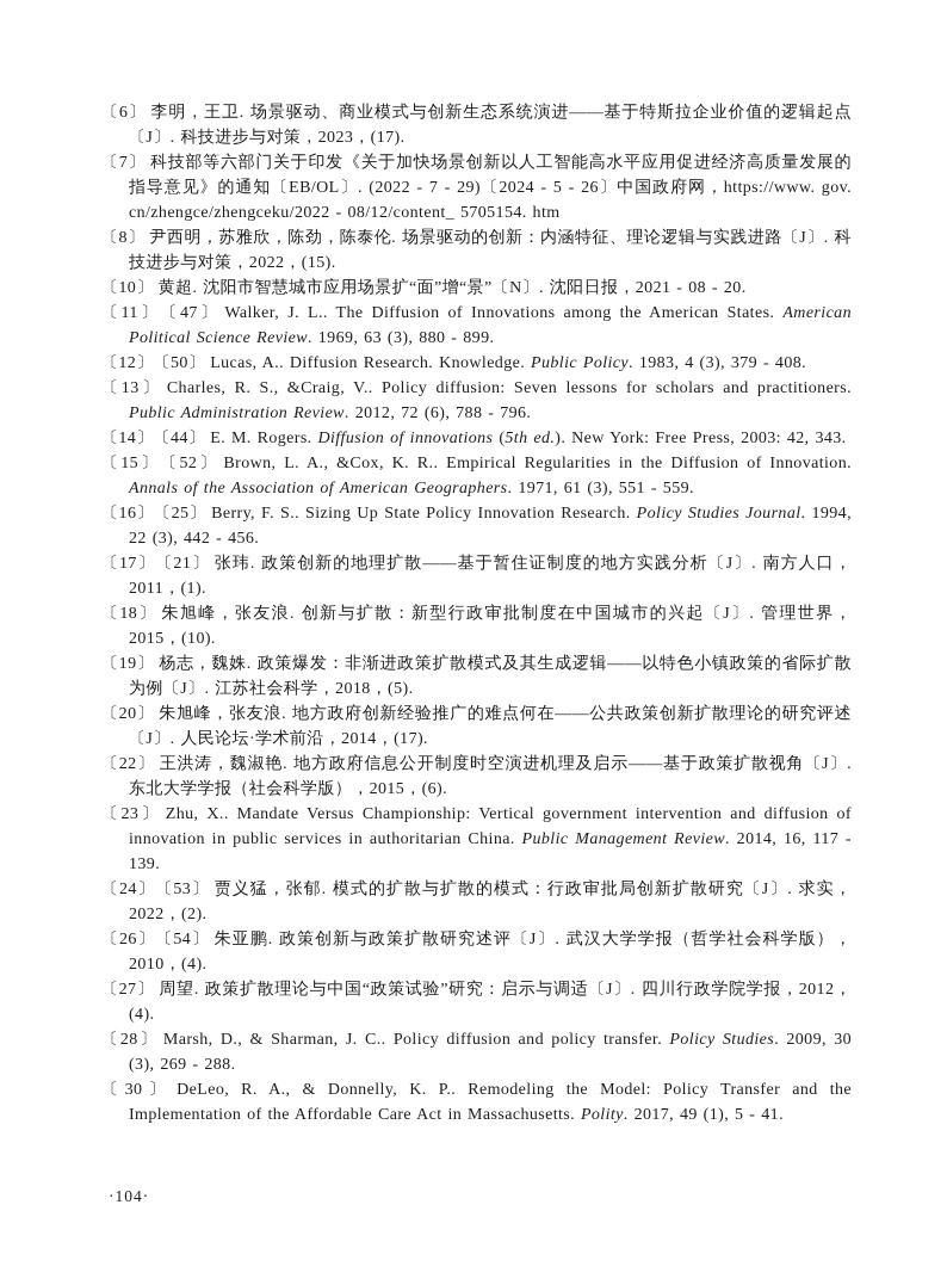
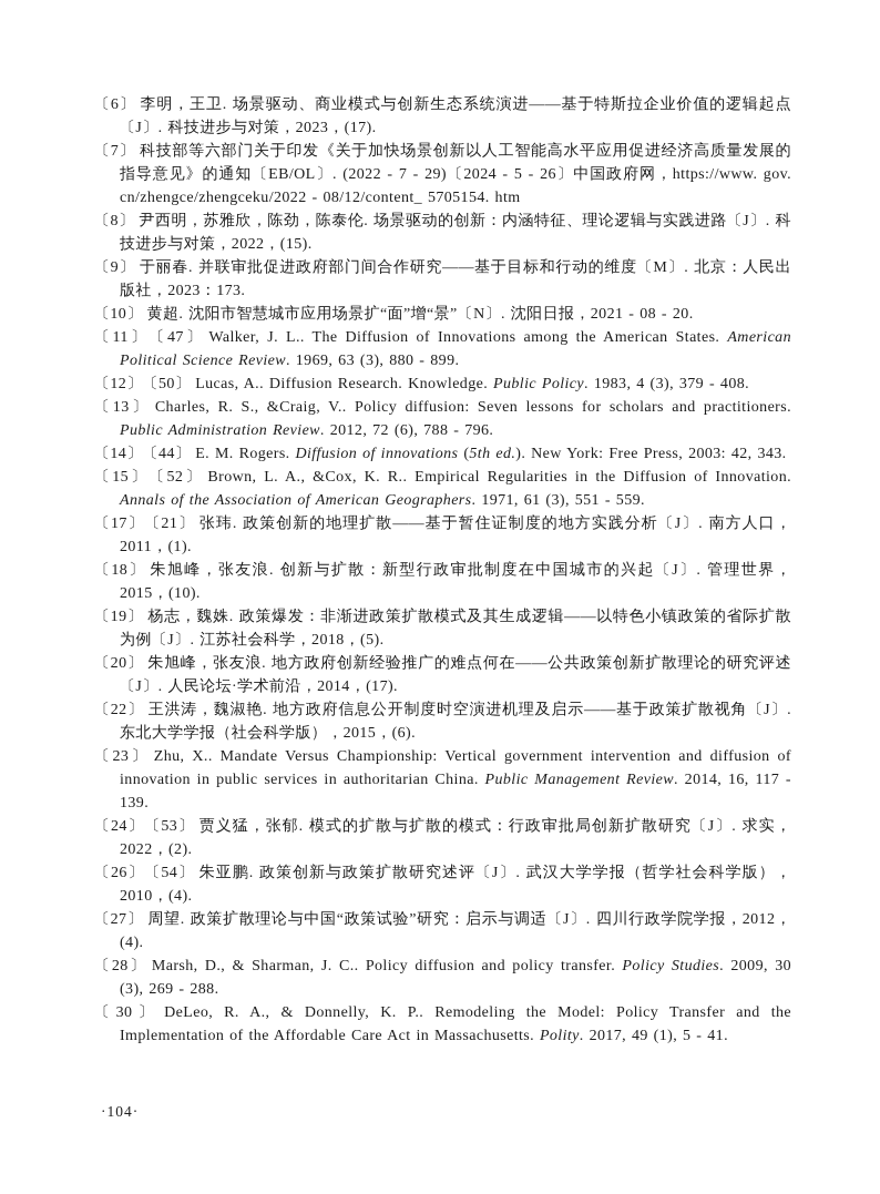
  〔6〕 李明，王卫. 场景驱动、商业模式与创新生态系统演进——基于特斯拉企业价值的逻辑起点〔J〕. 科技进步与对策，2023，(17).
  〔7〕 科技部等六部门关于印发《关于加快场景创新以人工智能高水平应用促进经济高质量发展的指导意见》的通知〔EB/OL〕. (2022 - 7 - 29)〔2024 - 5 - 26〕中国政府网，https://www. gov. cn/zhengce/zhengceku/2022 - 08/12/content_ 5705154. htm
  〔8〕 尹西明，苏雅欣，陈劲，陈泰伦. 场景驱动的创新：内涵特征、理论逻辑与实践进路〔J〕. 科技进步与对策，2022，(15).
+ 〔9〕 于丽春. 并联审批促进政府部门间合作研究——基于目标和行动的维度〔M〕. 北京：人民出版社，2023：173.
  〔10〕 黄超. 沈阳市智慧城市应用场景扩“面”增“景”〔N〕. 沈阳日报，2021 - 08 - 20.
  〔11〕〔47〕 Walker, J. L.. The Diffusion of Innovations among the American States. American Political Science Review. 1969, 63 (3), 880 - 899.
  〔12〕〔50〕 Lucas, A.. Diffusion Research. Knowledge. Public Policy. 1983, 4 (3), 379 - 408.
  〔13〕 Charles, R. S., &Craig, V.. Policy diffusion: Seven lessons for scholars and practitioners. Public Administration Review. 2012, 72 (6), 788 - 796.
  〔14〕〔44〕 E. M. Rogers. Diffusion of innovations (5th ed.). New York: Free Press, 2003: 42, 343.
  〔15〕〔52〕 Brown, L. A., &Cox, K. R.. Empirical Regularities in the Diffusion of Innovation. Annals of the Association of American Geographers. 1971, 61 (3), 551 - 559.
- 〔16〕〔25〕 Berry, F. S.. Sizing Up State Policy Innovation Research. Policy Studies Journal. 1994, 22 (3), 442 - 456.
  〔17〕〔21〕 张玮. 政策创新的地理扩散——基于暂住证制度的地方实践分析〔J〕. 南方人口，2011，(1).
  〔18〕 朱旭峰，张友浪. 创新与扩散：新型行政审批制度在中国城市的兴起〔J〕. 管理世界，2015，(10).
  〔19〕 杨志，魏姝. 政策爆发：非渐进政策扩散模式及其生成逻辑——以特色小镇政策的省际扩散为例〔J〕. 江苏社会科学，2018，(5).
  〔20〕 朱旭峰，张友浪. 地方政府创新经验推广的难点何在——公共政策创新扩散理论的研究评述〔J〕. 人民论坛·学术前沿，2014，(17).
  〔22〕 王洪涛，魏淑艳. 地方政府信息公开制度时空演进机理及启示——基于政策扩散视角〔J〕. 东北大学学报（社会科学版），2015，(6).
  〔23〕 Zhu, X.. Mandate Versus Championship: Vertical government intervention and diffusion of innovation in public services in authoritarian China. Public Management Review. 2014, 16, 117 - 139.
  〔24〕〔53〕 贾义猛，张郁. 模式的扩散与扩散的模式：行政审批局创新扩散研究〔J〕. 求实，2022，(2).
  〔26〕〔54〕 朱亚鹏. 政策创新与政策扩散研究述评〔J〕. 武汉大学学报（哲学社会科学版），2010，(4).
  〔27〕 周望. 政策扩散理论与中国“政策试验”研究：启示与调适〔J〕. 四川行政学院学报，2012，(4).
  〔28〕 Marsh, D., & Sharman, J. C.. Policy diffusion and policy transfer. Policy Studies. 2009, 30 (3), 269 - 288.
  〔30〕 DeLeo, R. A., & Donnelly, K. P.. Remodeling the Model: Policy Transfer and the Implementation of the Affordable Care Act in Massachusetts. Polity. 2017, 49 (1), 5 - 41.
  ·104·
